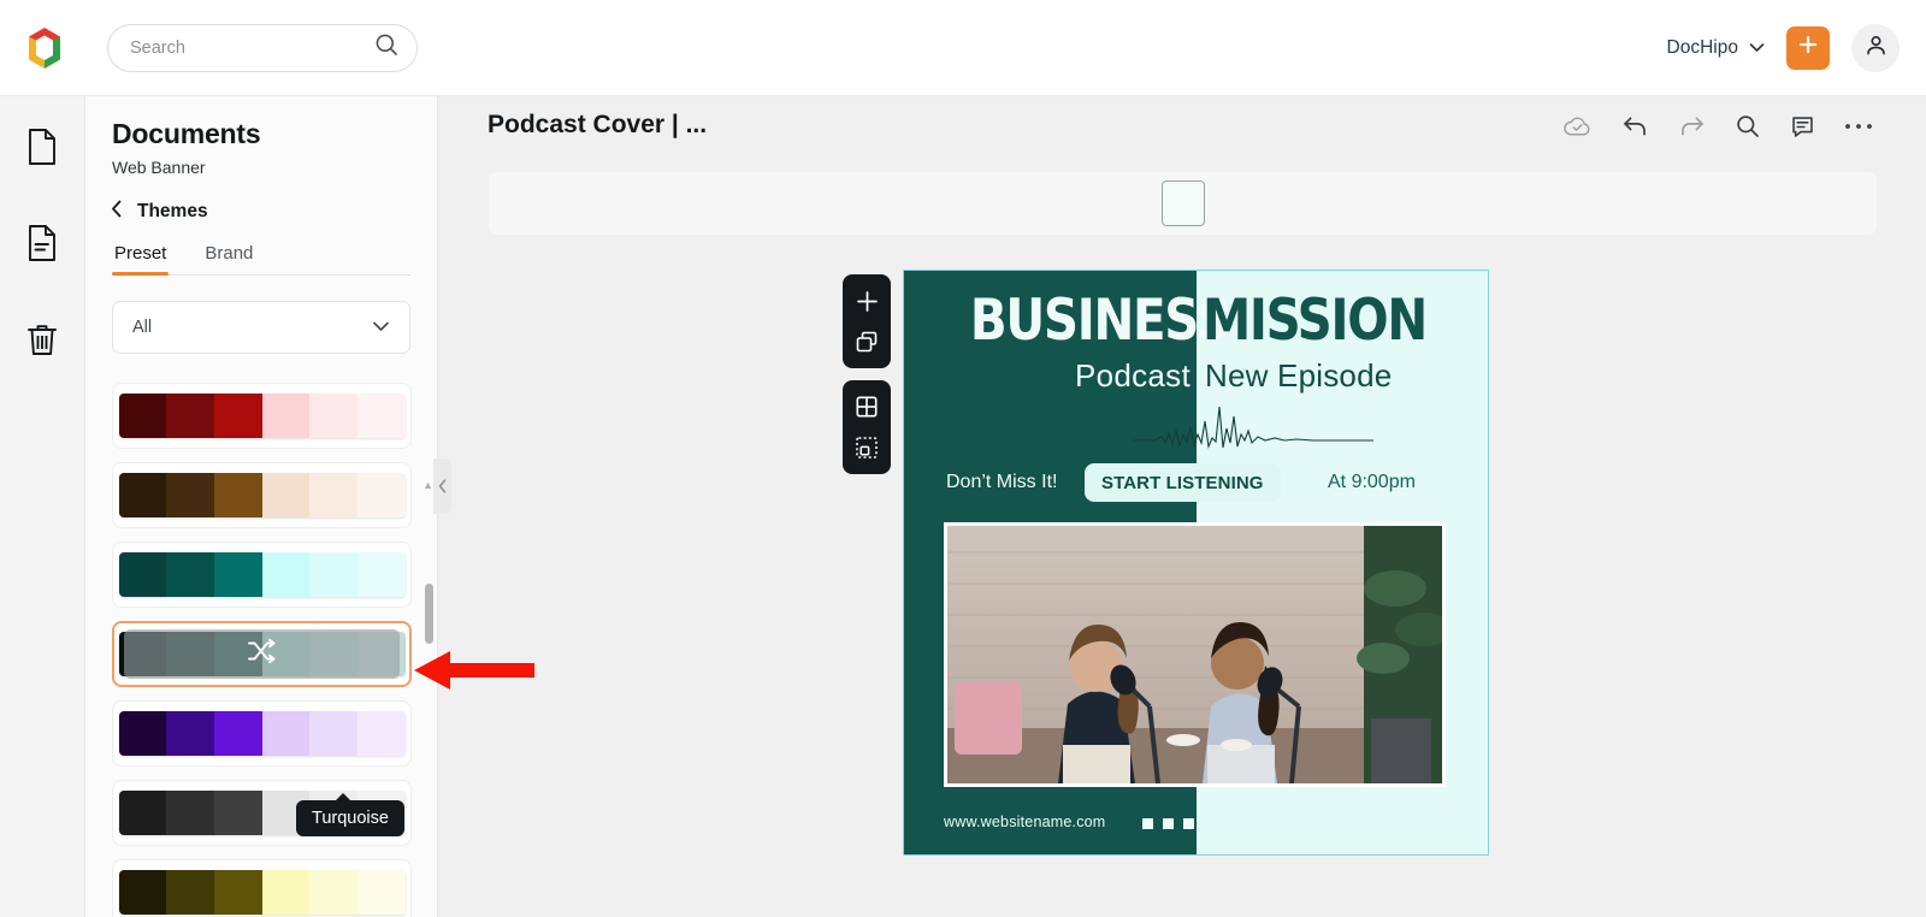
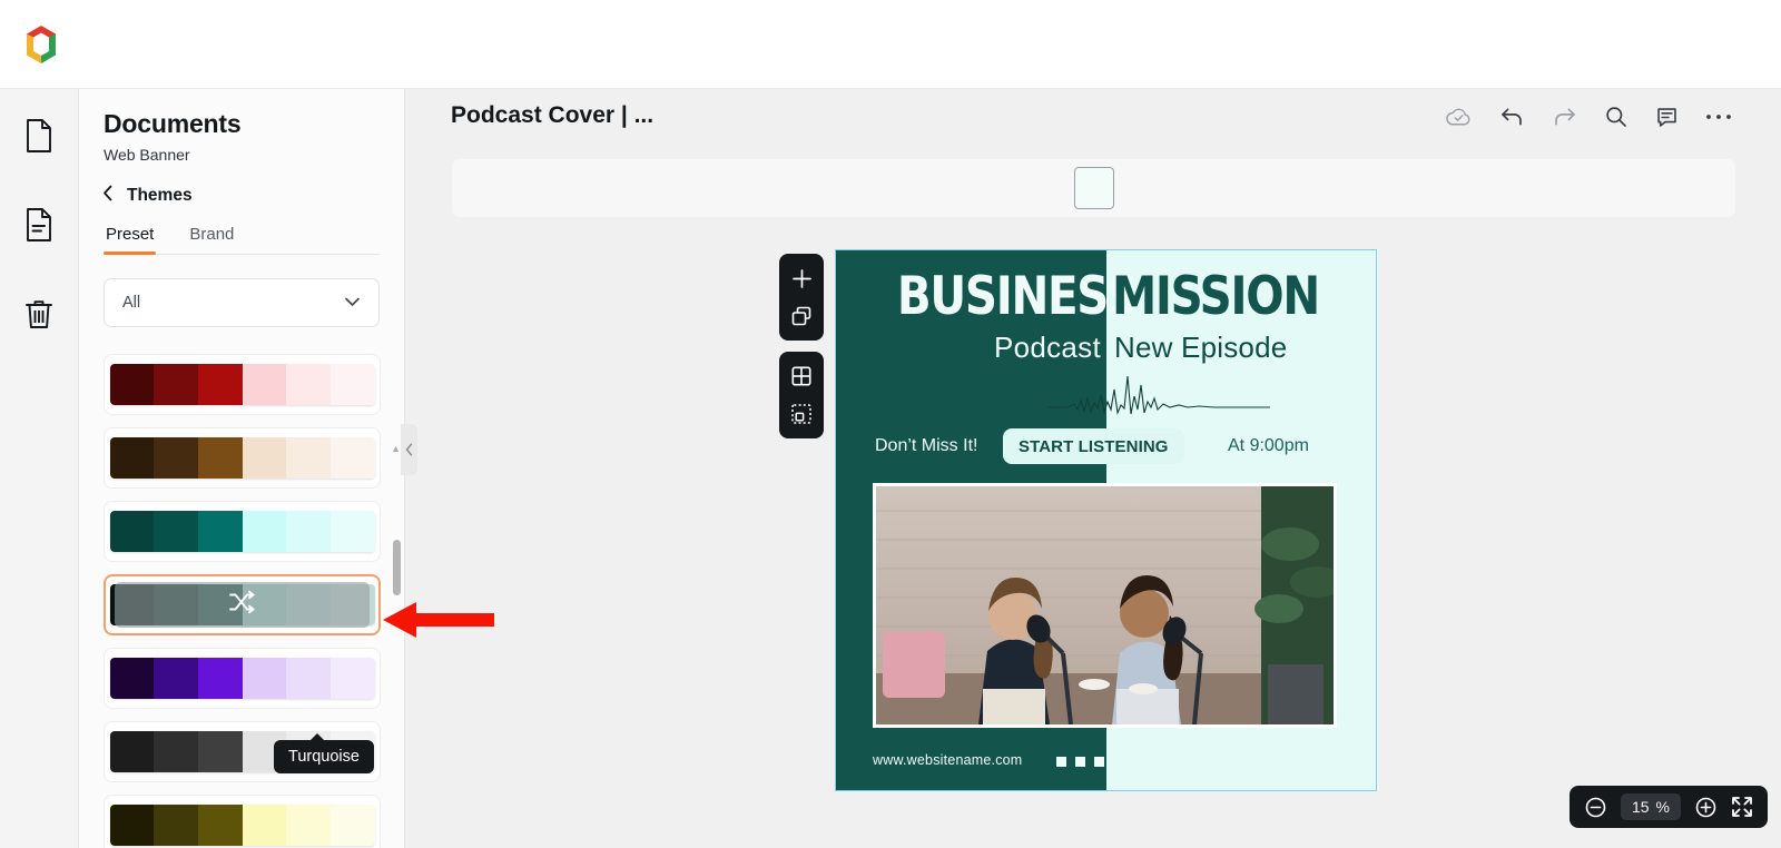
- Search
- DocHipo
  Documents
  Web Banner
  Themes
  Preset
  Brand
  All
  ▲
  Turquoise
  Podcast Cover | ...
  BUSINES
  MISSION
  Podcast
  New Episode
  Don’t Miss It!
  START LISTENING
  At 9:00pm
  www.websitename.com
+ 15
+ %
